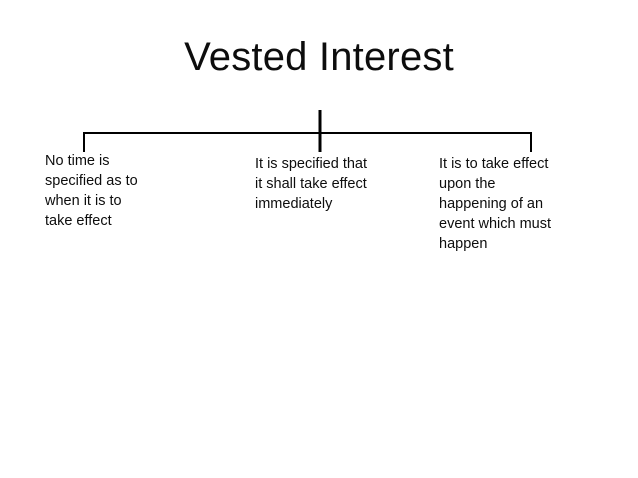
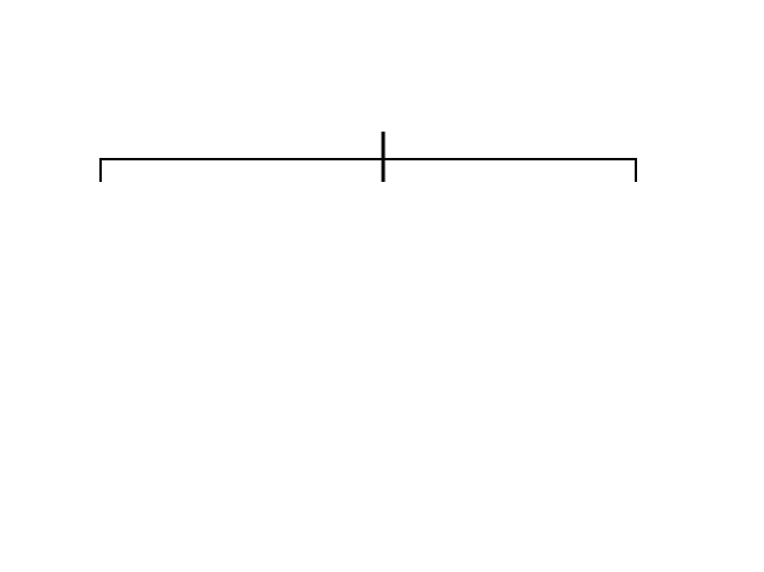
- Vested Interest
- No time is
- specified as to
- when it is to
- take effect
- It is specified that
- it shall take effect
- immediately
- It is to take effect
- upon the
- happening of an
- event which must
- happen
